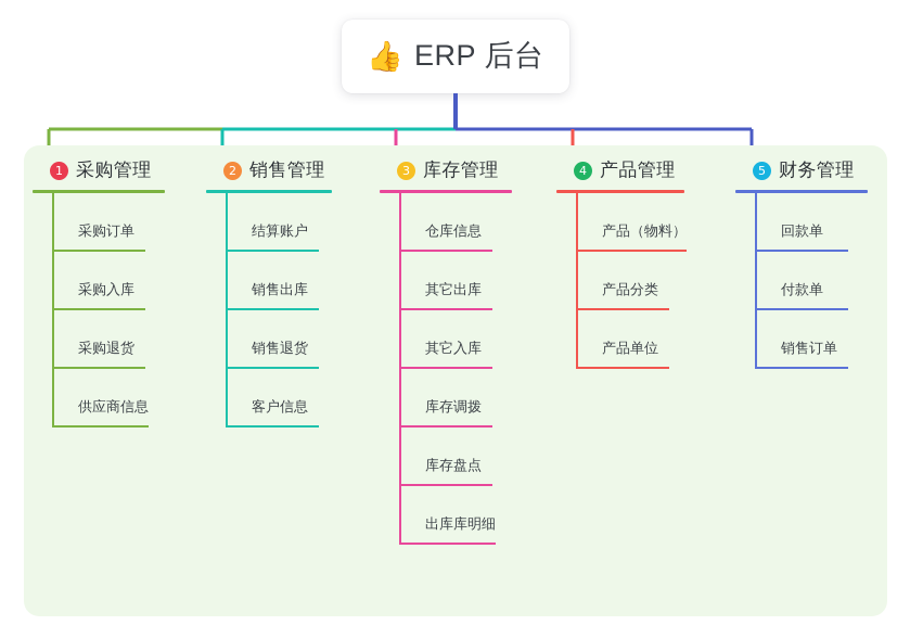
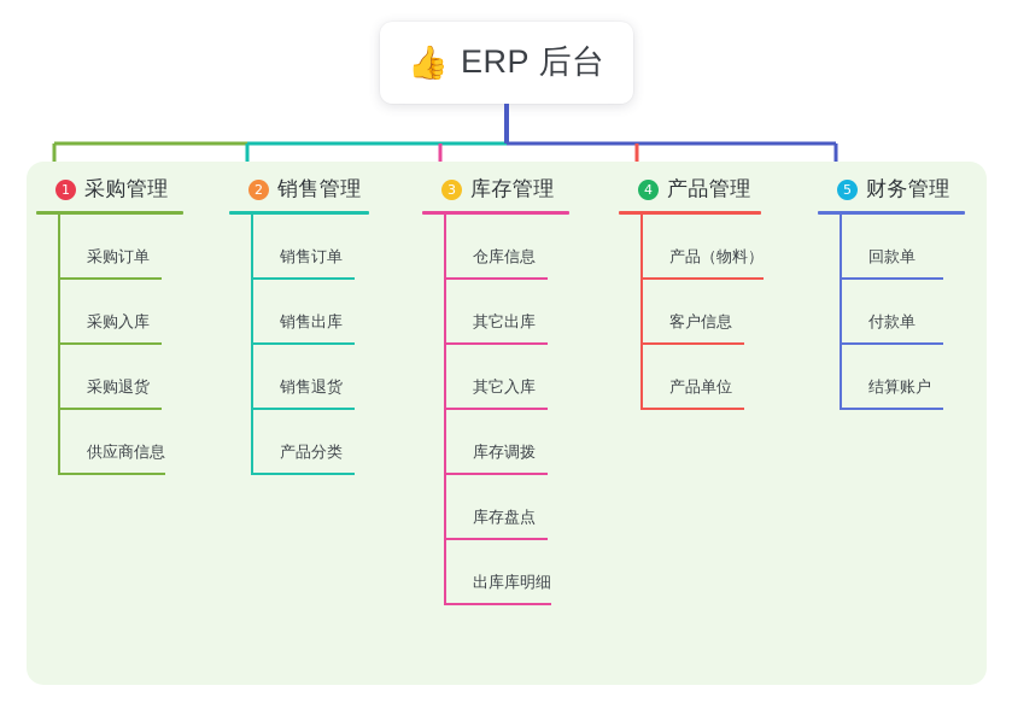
  👍
  ERP 后台
  1
  采购管理
  采购订单
  采购入库
  采购退货
  供应商信息
  2
  销售管理
- 结算账户
+ 销售订单
  销售出库
  销售退货
- 客户信息
+ 产品分类
  3
  库存管理
  仓库信息
  其它出库
  其它入库
  库存调拨
  库存盘点
  出库库明细
  4
  产品管理
  产品（物料）
- 产品分类
+ 客户信息
  产品单位
  5
  财务管理
  回款单
  付款单
- 销售订单
+ 结算账户
